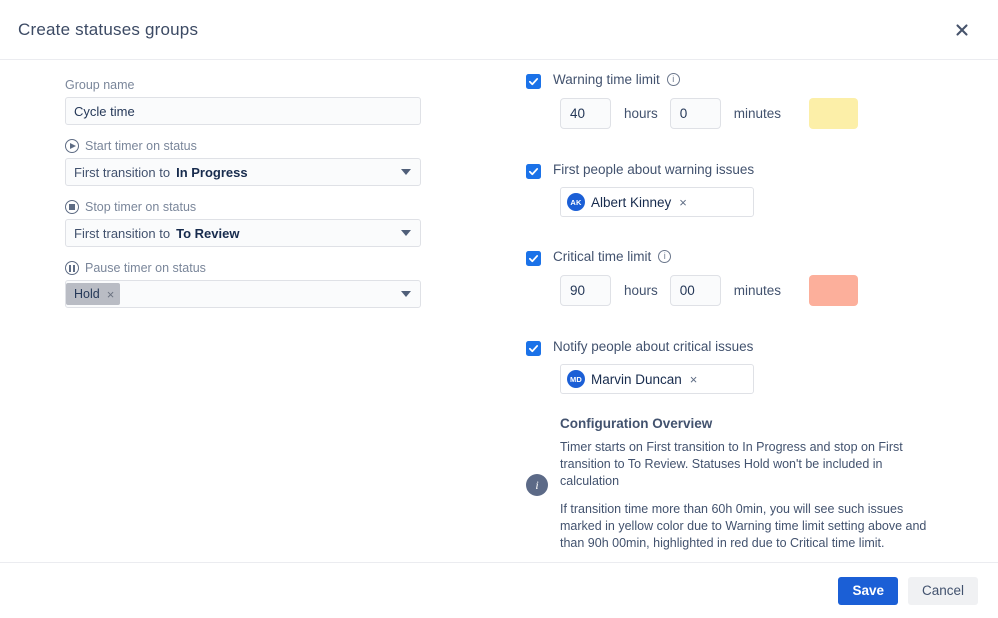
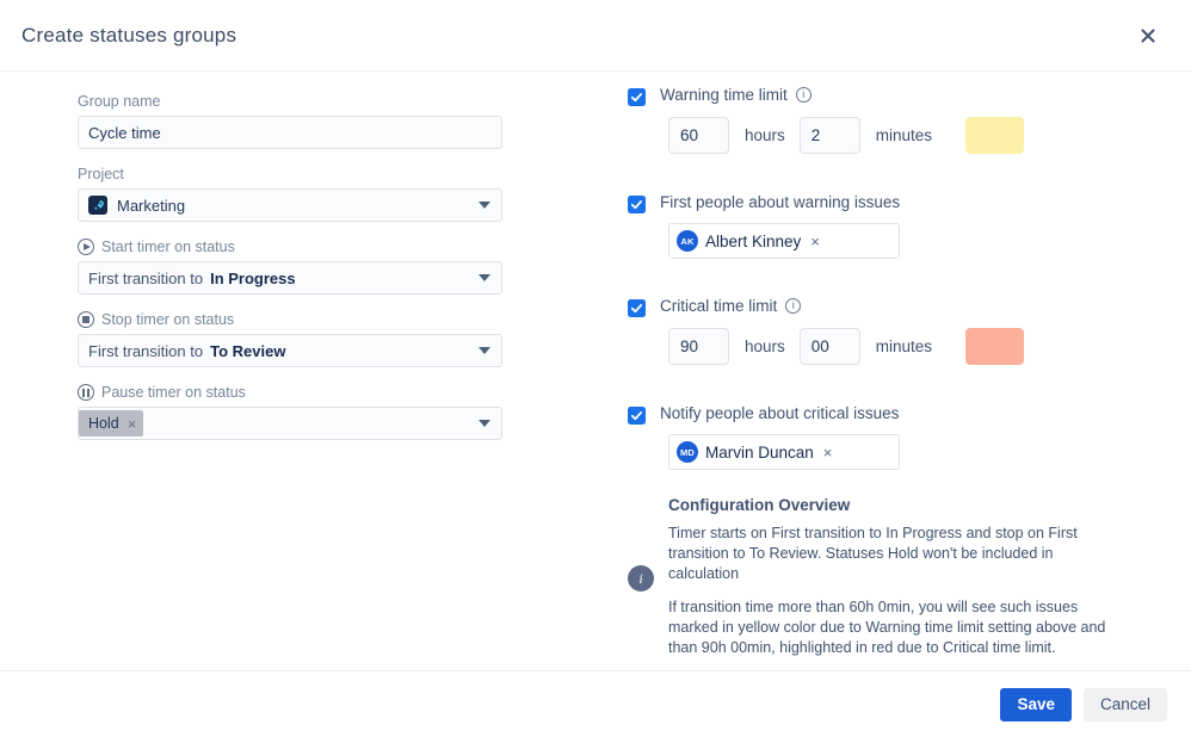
  Create statuses groups
  Group name
  Cycle time
+ Project
+ Marketing
  Start timer on status
  First transition to
  In Progress
  Stop timer on status
  First transition to
  To Review
  Pause timer on status
  Hold
  ×
  Warning time limit
  i
- 40
+ 60
  hours
- 0
+ 2
  minutes
  First people about warning issues
  AK
  Albert Kinney
  ×
  Critical time limit
  i
  90
  hours
  00
  minutes
  Notify people about critical issues
  MD
  Marvin Duncan
  ×
  i
  Configuration Overview
  Timer starts on First transition to In Progress and stop on First transition to To Review. Statuses Hold won't be included in calculation
  If transition time more than 60h 0min, you will see such issues marked in yellow color due to Warning time limit setting above and than 90h 00min, highlighted in red due to Critical time limit.
  Save
  Cancel
